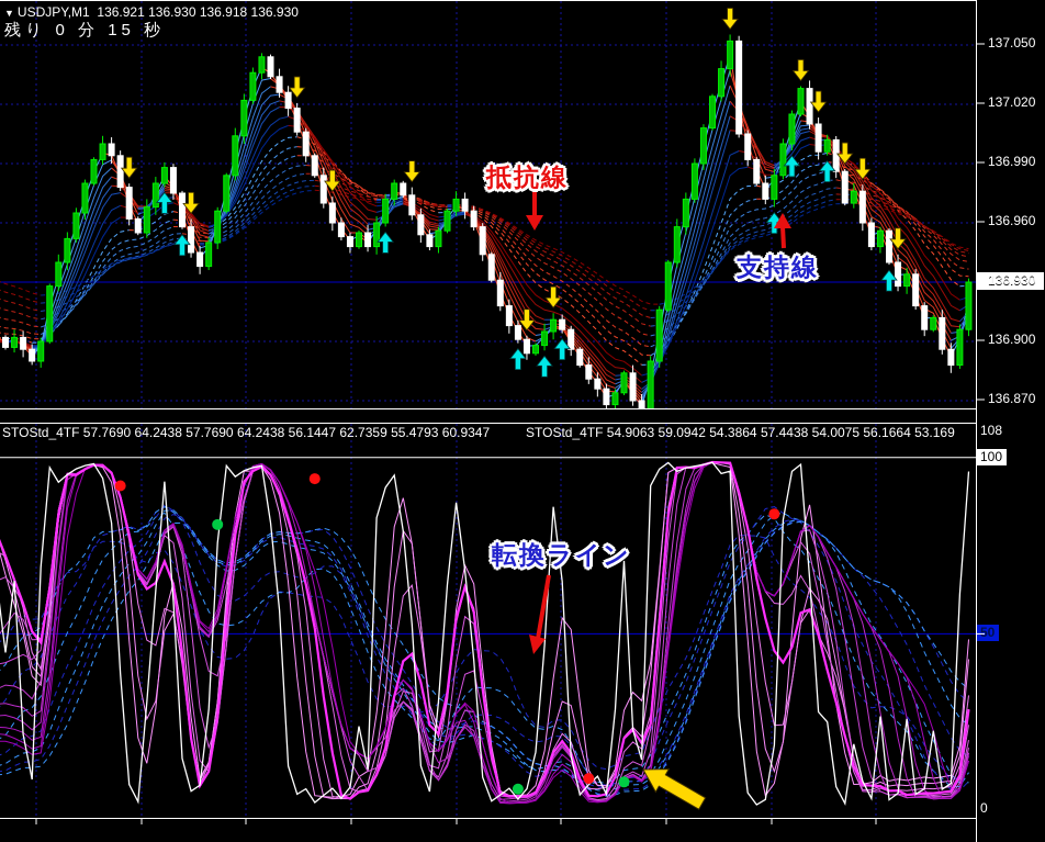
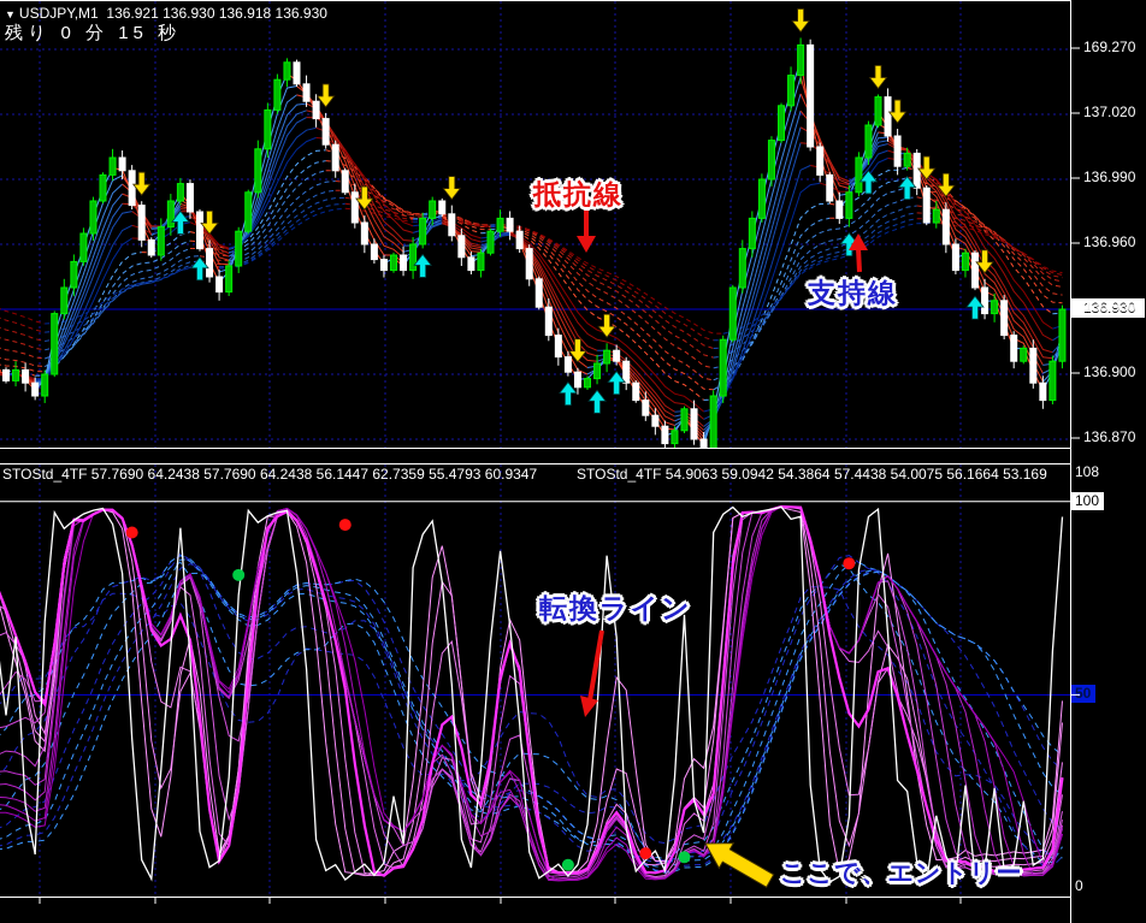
  ▼ USDJPY,M1 136.921 136.930 136.918 136.930
  残り 0 分 15 秒
  STOStd_4TF 57.7690 64.2438 57.7690 64.2438 56.1447 62.7359 55.4793 60.9347
  STOStd_4TF 54.9063 59.0942 54.3864 57.4438 54.0075 56.1664 53.169
  136.930
  108
  100
  50
  0
- 137.050
+ 169.270
  137.020
  136.990
  136.960
  136.900
  136.870
  抵抗線
  支持線
  転換ライン
+ ここで、エントリー
